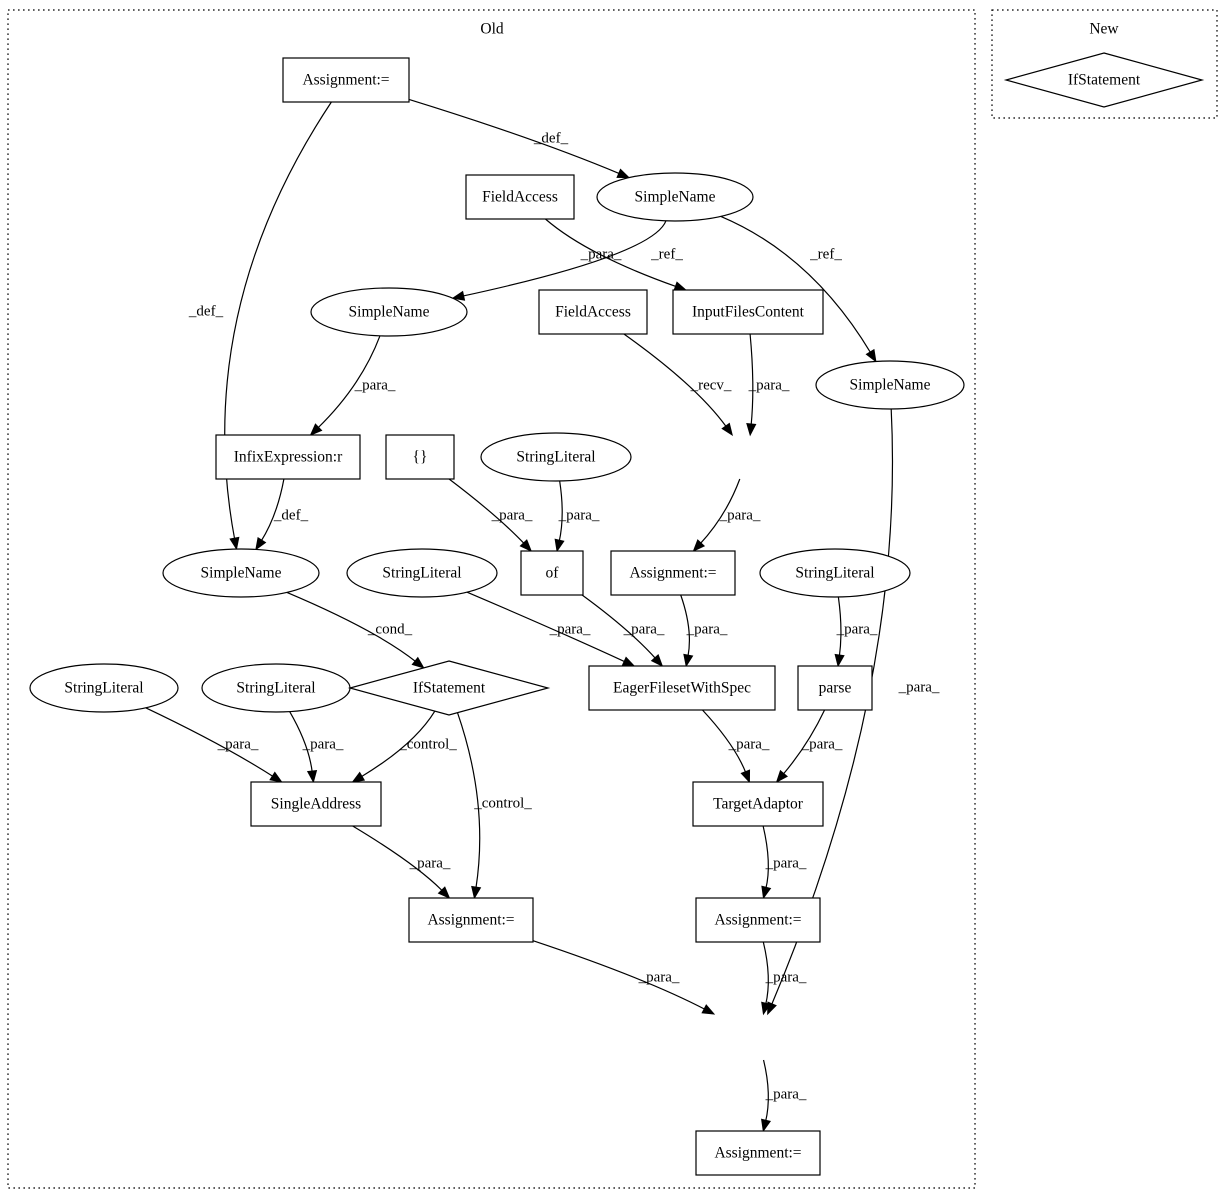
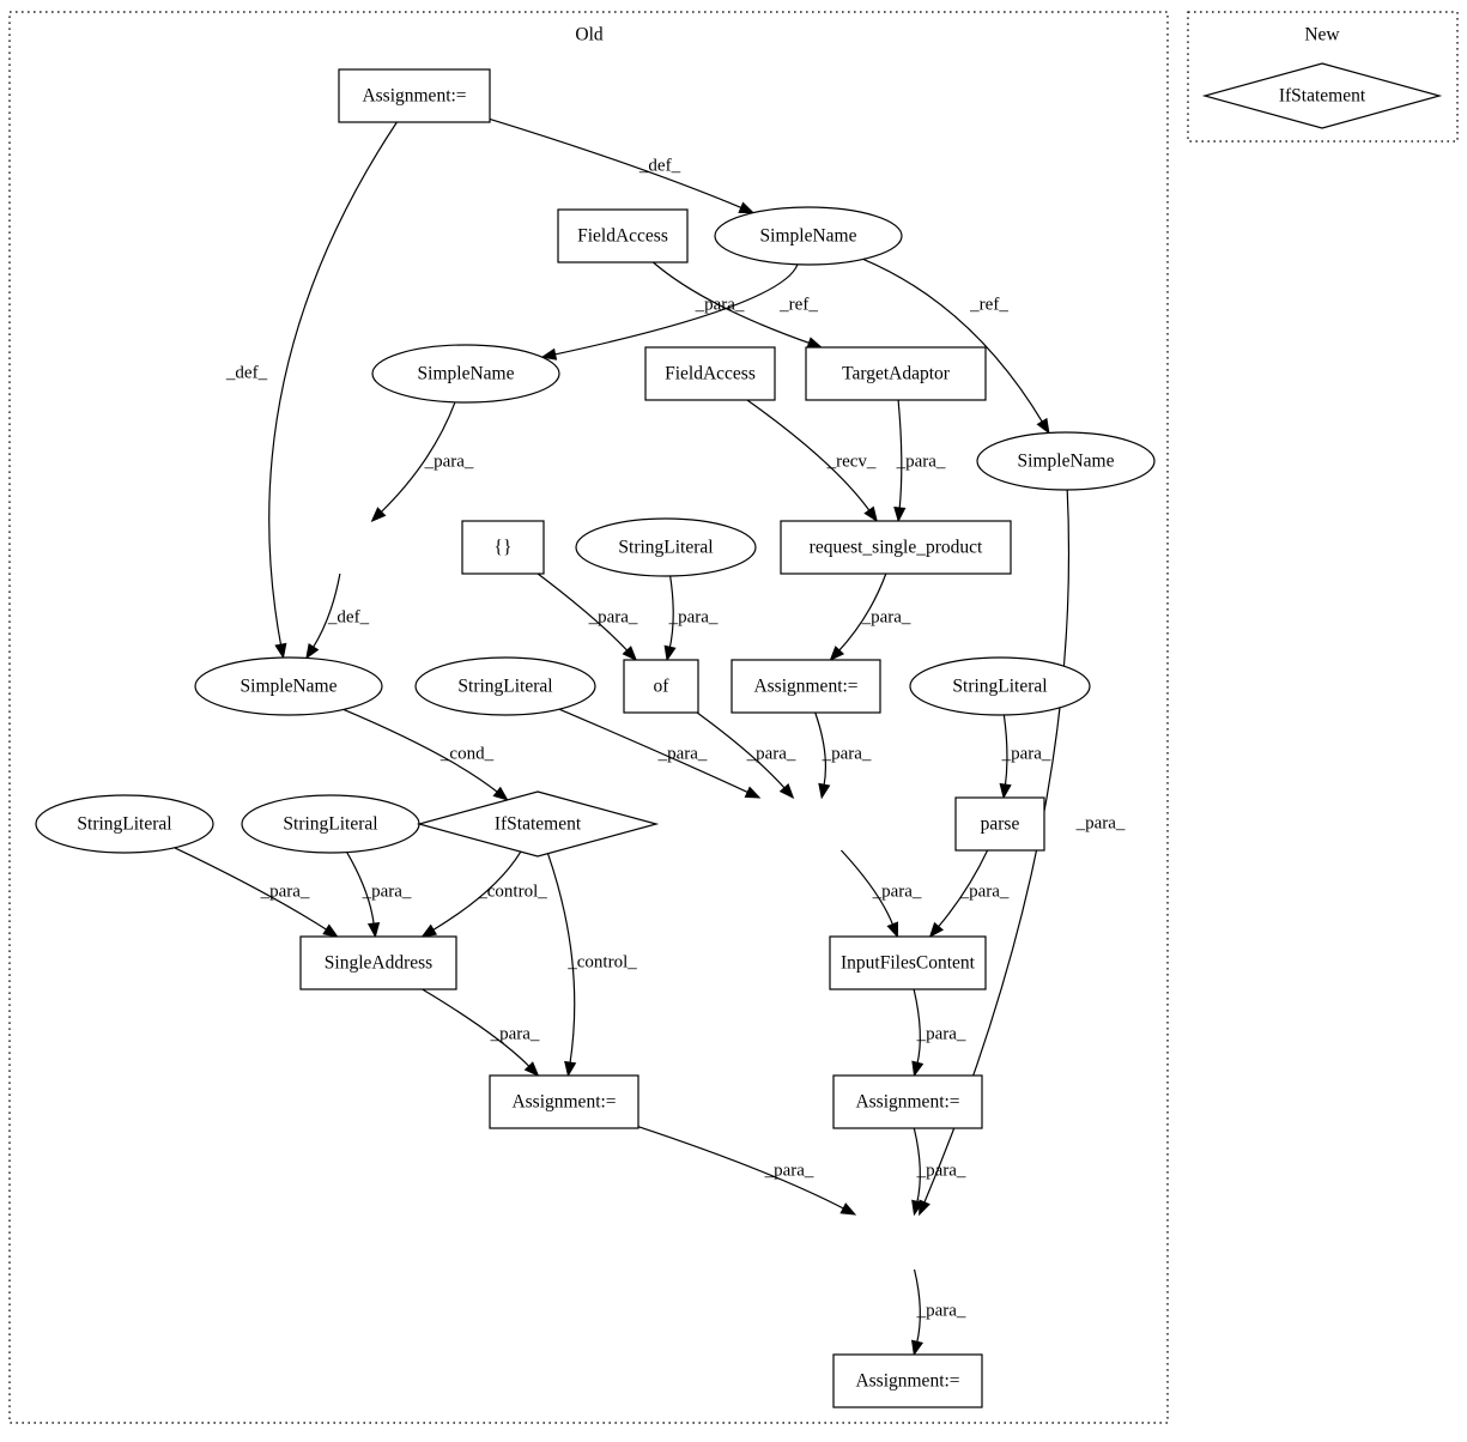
  Old
  New
  Assignment:=
  FieldAccess
  SimpleName
  SimpleName
  FieldAccess
- InputFilesContent
+ TargetAdaptor
  SimpleName
- InfixExpression:r
  {}
  StringLiteral
+ request_single_product
  SimpleName
  StringLiteral
  of
  Assignment:=
  StringLiteral
  StringLiteral
  StringLiteral
  IfStatement
- EagerFilesetWithSpec
  parse
  SingleAddress
- TargetAdaptor
+ InputFilesContent
  Assignment:=
  Assignment:=
  Assignment:=
  IfStatement
  _def_
  _def_
  _para_
  _ref_
  _ref_
  _para_
  _recv_
  _para_
  _def_
  _para_
  _para_
  _para_
  _cond_
  _para_
  _para_
  _para_
  _para_
  _para_
  _para_
  _control_
  _control_
  _para_
  _para_
  _para_
  _para_
  _para_
  _para_
  _para_
  _para_
